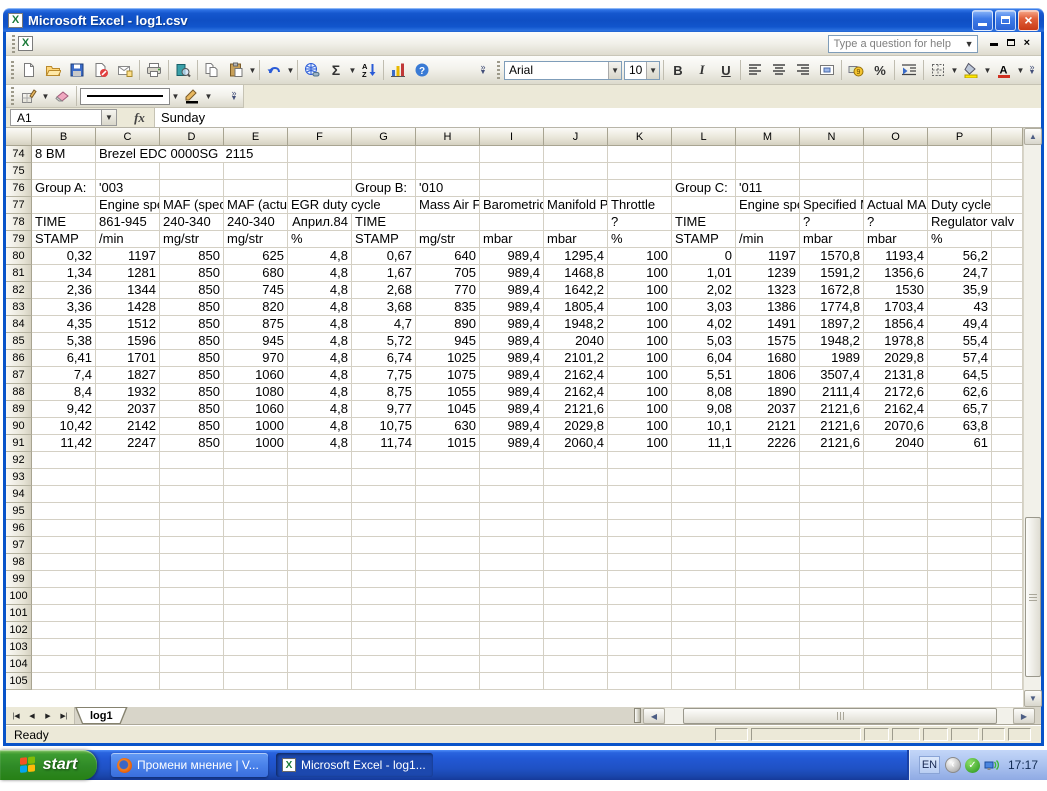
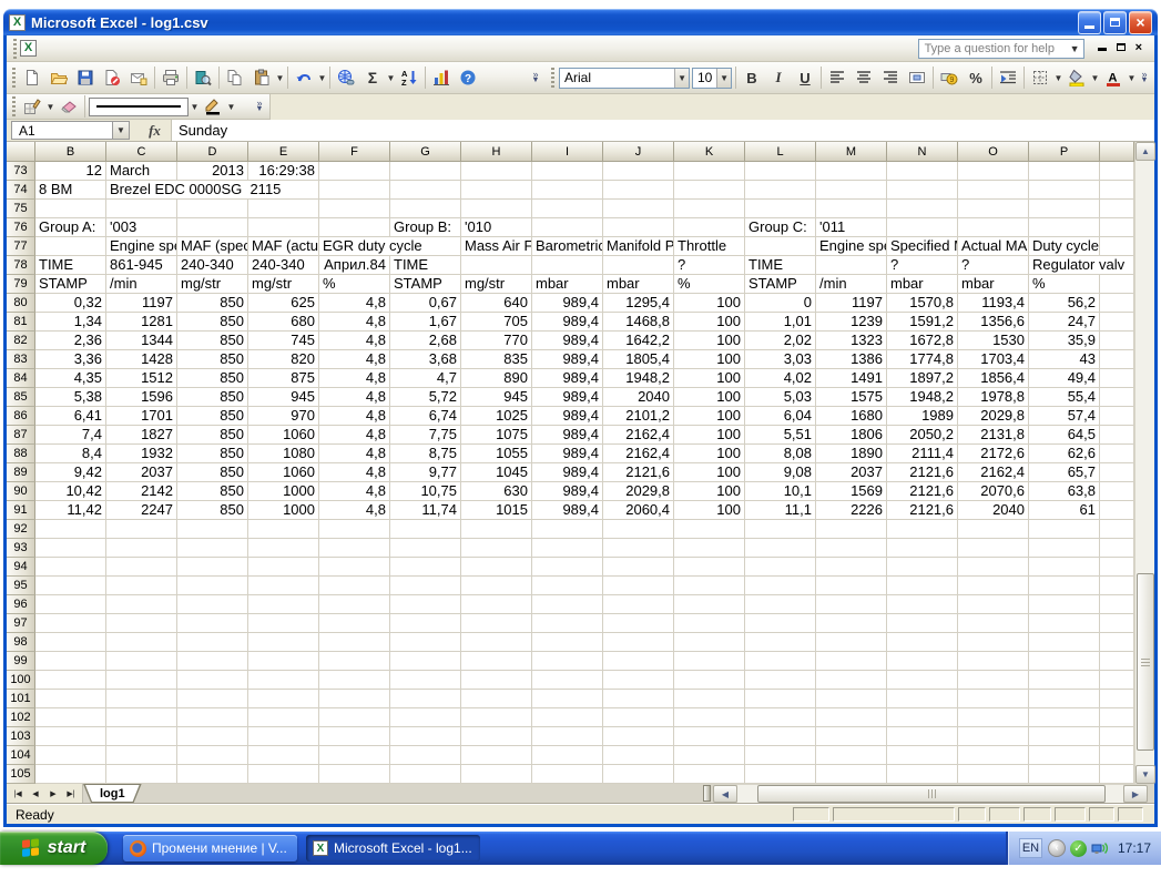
  X
  Microsoft Excel - log1.csv
  ×
  X
  Type a question for help
  ▼
  ×
  ▼
  ▼
  Σ
  ▼
  A
  Z
  ?
  »
  Arial
  ▼
  10
  ▼
  B
  I
  U
  %
  ▼
  ▼
  A
  ▼
  »
  ▼
  ▼
  ▼
  »
  A1
  ▼
  fx
  Sunday
  B
  C
  D
  E
  F
  G
  H
  I
  J
  K
  L
  M
  N
  O
  P
+ 73
+ 12
+ March
+ 2013
+ 16:29:38
  74
  8 BM
  Brezel EDC 0000SG 2115
  75
  76
  Group A:
  '003
  Group B:
  '010
  Group C:
  '011
  77
  Engine sp
  MAF (spec
  MAF (actu
  EGR duty cycle
  Mass Air F
  Barometric
  Manifold P
  Throttle
  Engine sp
  Specified
  Actual MA
  Duty cycle
  78
  TIME
  861-945
  240-340
  240-340
  Април.84
  TIME
  ?
  TIME
  ?
  ?
  Regulator valv
  79
  STAMP
  /min
  mg/str
  mg/str
  %
  STAMP
  mg/str
  mbar
  mbar
  %
  STAMP
  /min
  mbar
  mbar
  %
  80
  0,32
  1197
  850
  625
  4,8
  0,67
  640
  989,4
  1295,4
  100
  0
  1197
  1570,8
  1193,4
  56,2
  81
  1,34
  1281
  850
  680
  4,8
  1,67
  705
  989,4
  1468,8
  100
  1,01
  1239
  1591,2
  1356,6
  24,7
  82
  2,36
  1344
  850
  745
  4,8
  2,68
  770
  989,4
  1642,2
  100
  2,02
  1323
  1672,8
  1530
  35,9
  83
  3,36
  1428
  850
  820
  4,8
  3,68
  835
  989,4
  1805,4
  100
  3,03
  1386
  1774,8
  1703,4
  43
  84
  4,35
  1512
  850
  875
  4,8
  4,7
  890
  989,4
  1948,2
  100
  4,02
  1491
  1897,2
  1856,4
  49,4
  85
  5,38
  1596
  850
  945
  4,8
  5,72
  945
  989,4
  2040
  100
  5,03
  1575
  1948,2
  1978,8
  55,4
  86
  6,41
  1701
  850
  970
  4,8
  6,74
  1025
  989,4
  2101,2
  100
  6,04
  1680
  1989
  2029,8
  57,4
  87
  7,4
  1827
  850
  1060
  4,8
  7,75
  1075
  989,4
  2162,4
  100
  5,51
  1806
- 3507,4
+ 2050,2
  2131,8
  64,5
  88
  8,4
  1932
  850
  1080
  4,8
  8,75
  1055
  989,4
  2162,4
  100
  8,08
  1890
  2111,4
  2172,6
  62,6
  89
  9,42
  2037
  850
  1060
  4,8
  9,77
  1045
  989,4
  2121,6
  100
  9,08
  2037
  2121,6
  2162,4
  65,7
  90
  10,42
  2142
  850
  1000
  4,8
  10,75
  630
  989,4
  2029,8
  100
  10,1
- 2121
+ 1569
  2121,6
  2070,6
  63,8
  91
  11,42
  2247
  850
  1000
  4,8
  11,74
  1015
  989,4
  2060,4
  100
  11,1
  2226
  2121,6
  2040
  61
  92
  93
  94
  95
  96
  97
  98
  99
  100
  101
  102
  103
  104
  105
  ▲
  ▼
  log1
  ◀
  ▶
  Ready
  start
  Промени мнение | V...
  X
  Microsoft Excel - log1...
  EN
  ‹
  ✓
  17:17
